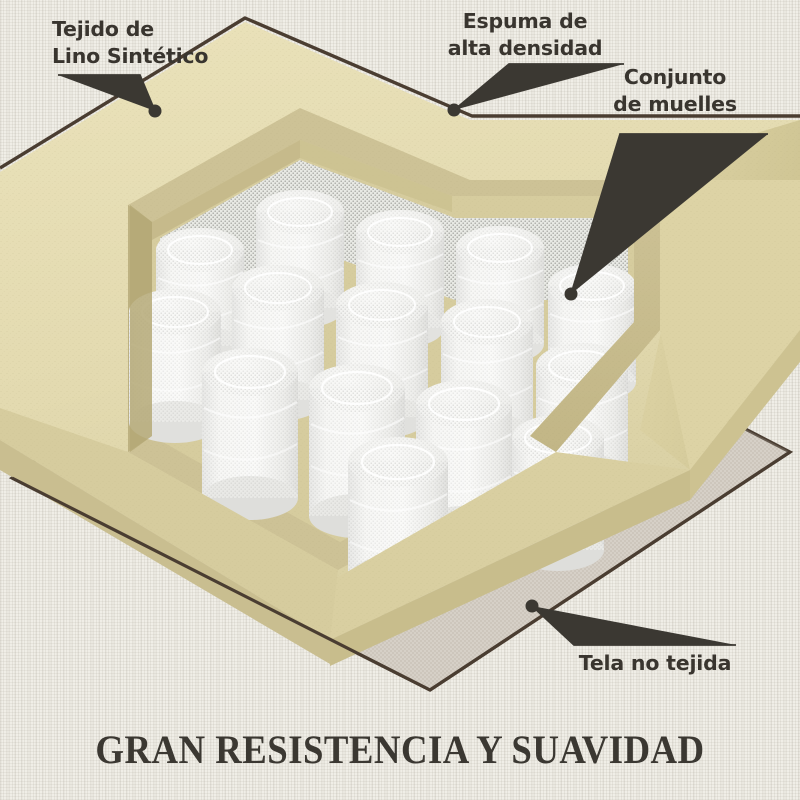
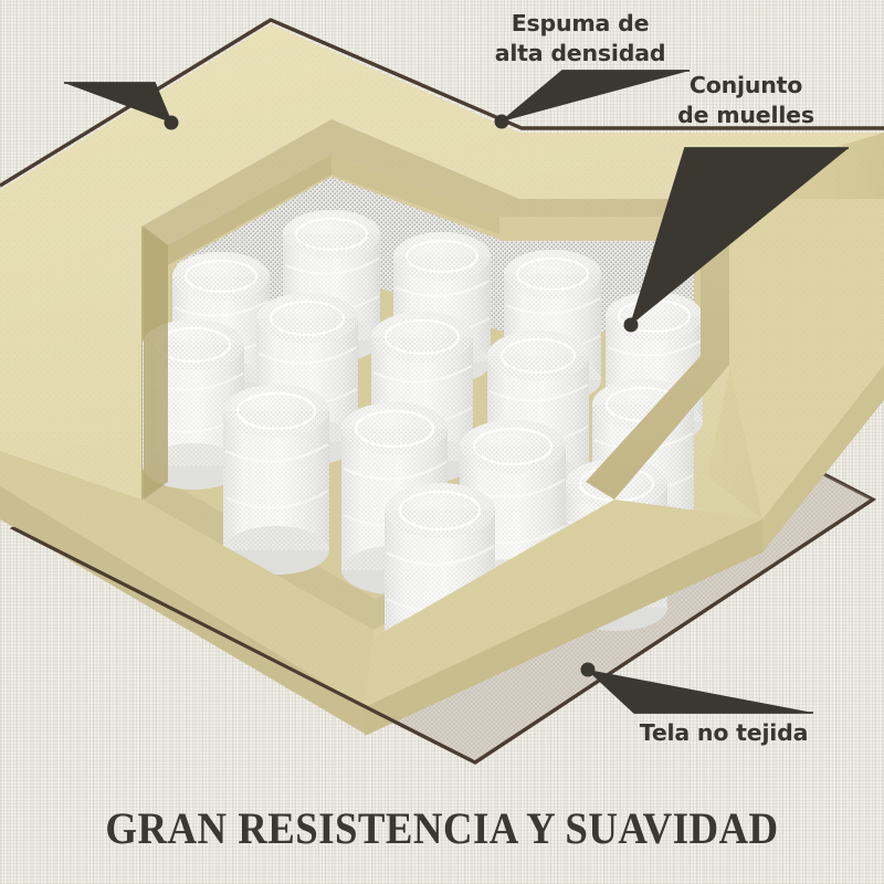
- Tejido de
- Lino Sintético
  Espuma de
  alta densidad
  Conjunto
  de muelles
  Tela no tejida
  GRAN RESISTENCIA Y SUAVIDAD
